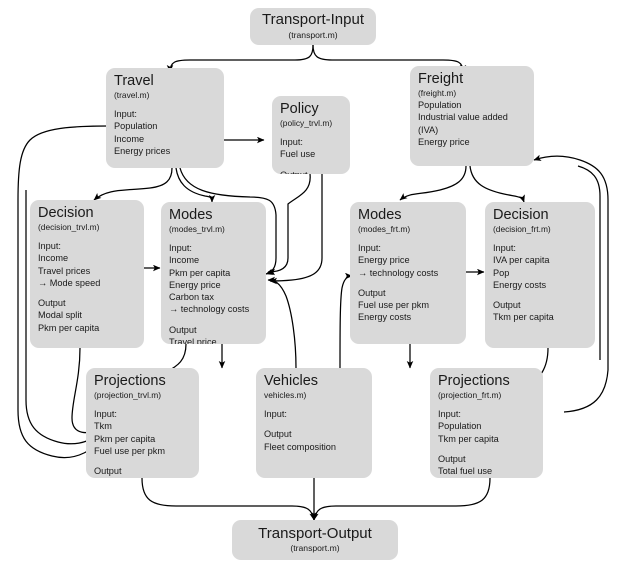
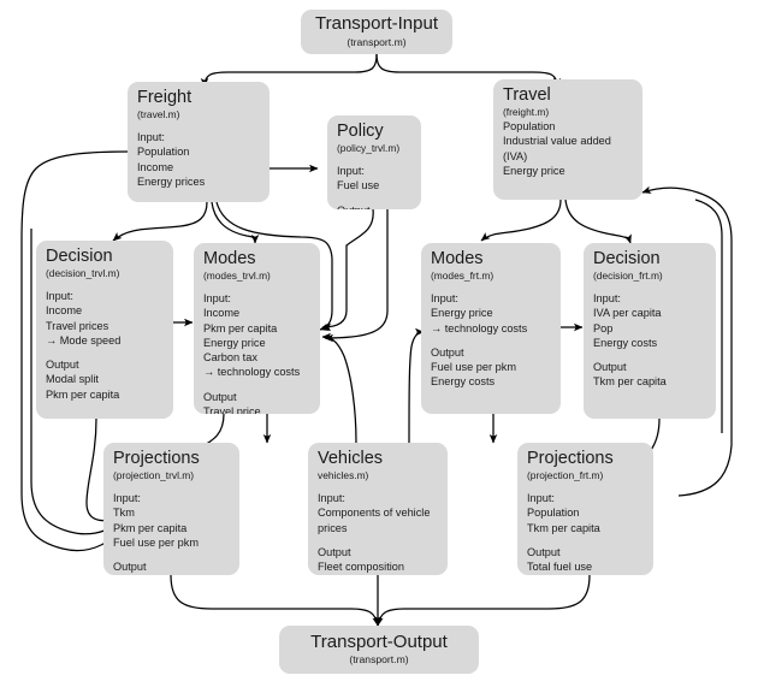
  Transport-Input
  (transport.m)
- Travel
+ Freight
  (travel.m)
  Input:
  Population
  Income
  Energy prices
- Freight
+ Travel
  (freight.m)
  Population
  Industrial value added (IVA)
  Energy price
  Policy
  (policy_trvl.m)
  Input:
  Fuel use
  Decision
  (decision_trvl.m)
  Input:
  Income
  Travel prices
  → Mode speed
  Output
  Modal split
  Pkm per capita
  Modes
  (modes_trvl.m)
  Input:
  Income
  Pkm per capita
  Energy price
  Carbon tax
  → technology costs
  Output
  Travel price
  Modes
  (modes_frt.m)
  Input:
  Energy price
  → technology costs
  Output
  Fuel use per pkm
  Energy costs
  Decision
  (decision_frt.m)
  Input:
  IVA per capita
  Pop
  Energy costs
  Output
  Tkm per capita
  Projections
  (projection_trvl.m)
  Input:
  Tkm
  Pkm per capita
  Fuel use per pkm
  Output
  Vehicles
  vehicles.m)
  Input:
+ Components of vehicle prices
  Output
  Fleet composition
  Projections
  (projection_frt.m)
  Input:
  Population
  Tkm per capita
  Output
  Total fuel use
  Transport-Output
  (transport.m)
